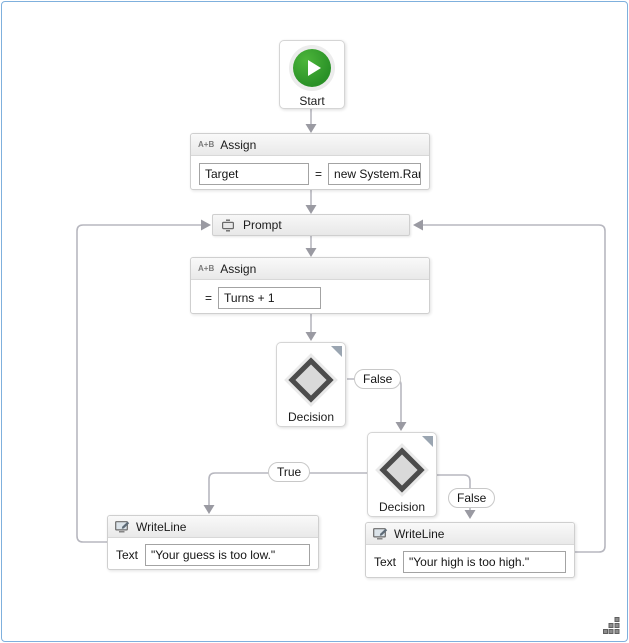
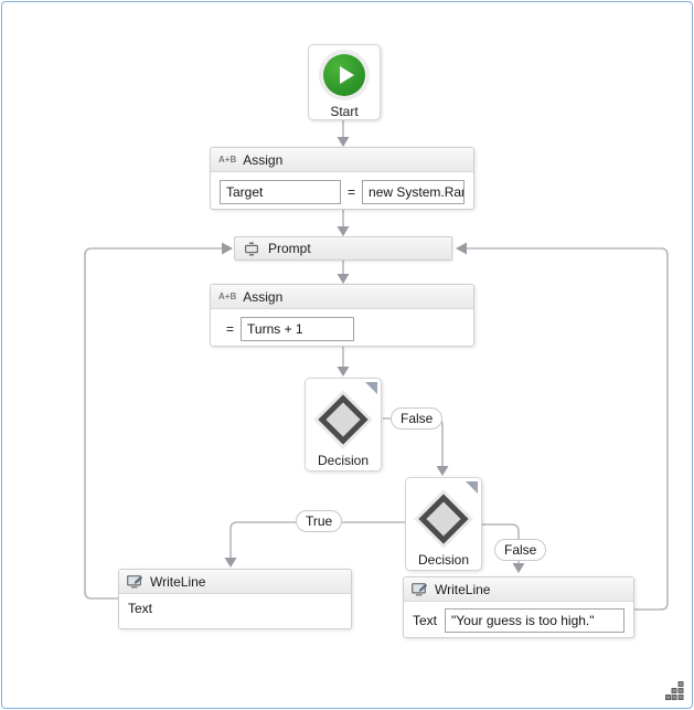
  Start
  A+B
  Assign
  Target
  =
  new System.Ra
  Prompt
  A+B
  Assign
  =
  Turns + 1
  Decision
  Decision
  False
  True
  False
  WriteLine
  Text
- "Your guess is too low."
  WriteLine
  Text
- "Your high is too high."
+ "Your guess is too high."
